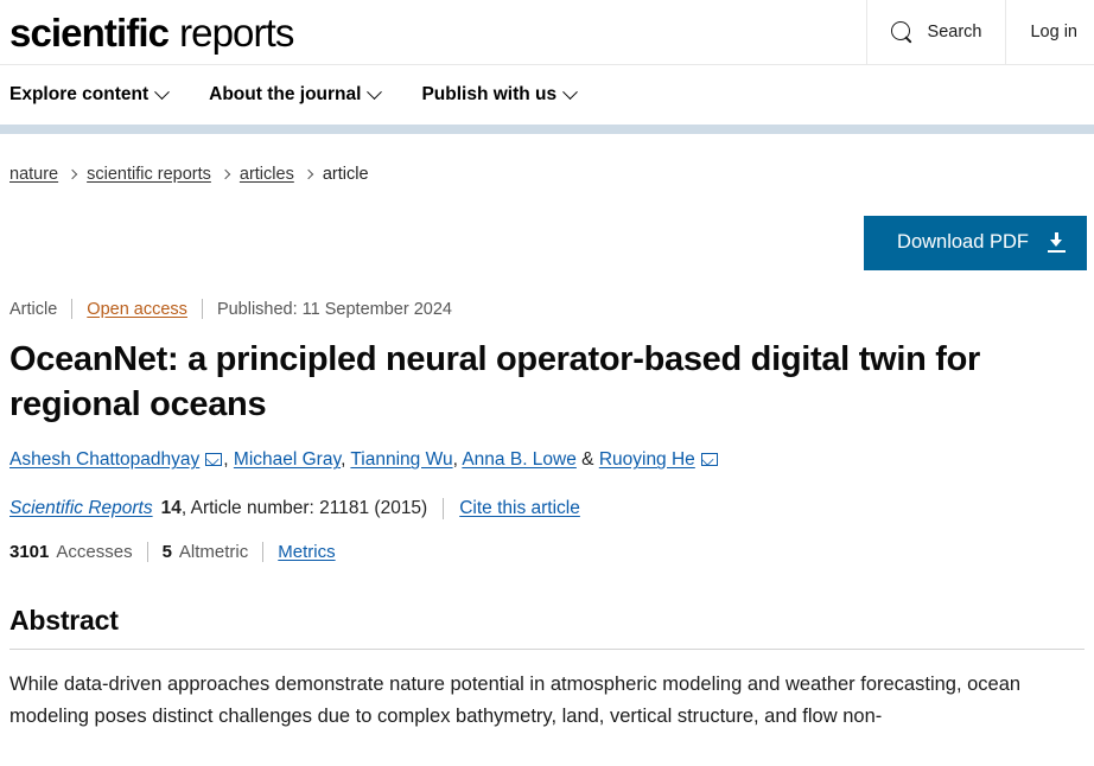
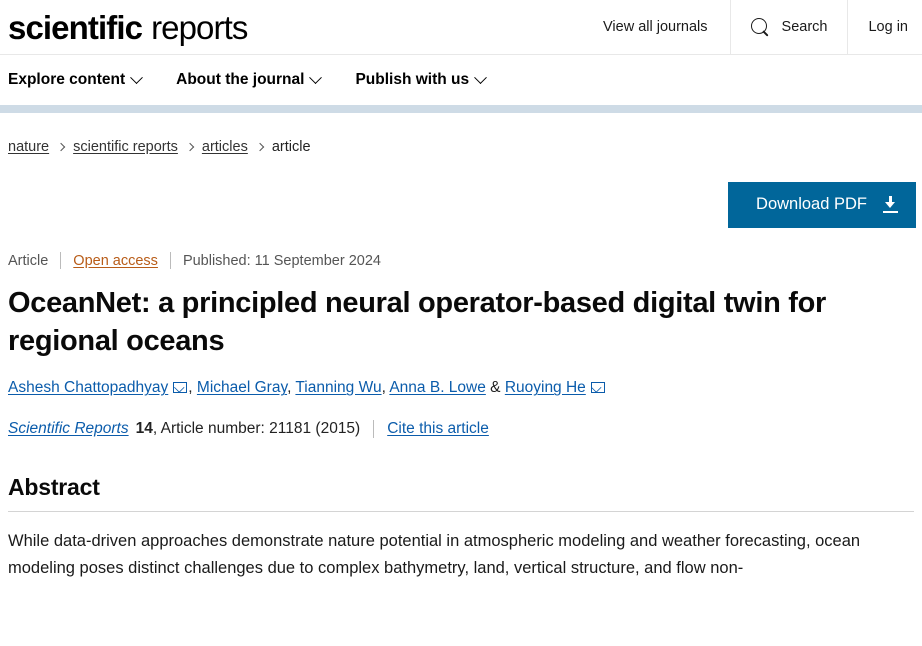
  scientific
  reports
+ View all journals
  Search
  Log in
  Explore content
  About the journal
  Publish with us
  nature
  scientific reports
  articles
  article
  Download PDF
  Article
  Open access
  Published: 11 September 2024
  OceanNet: a principled neural operator-based digital twin for regional oceans
  Ashesh Chattopadhyay , Michael Gray, Tianning Wu, Anna B. Lowe & Ruoying He
  Scientific Reports
  14
  , Article number: 21181 (2015)
  Cite this article
- 3101
- Accesses
- 5
- Altmetric
- Metrics
  Abstract
  While data-driven approaches demonstrate nature potential in atmospheric modeling and weather forecasting, ocean modeling poses distinct challenges due to complex bathymetry, land, vertical structure, and flow non-
